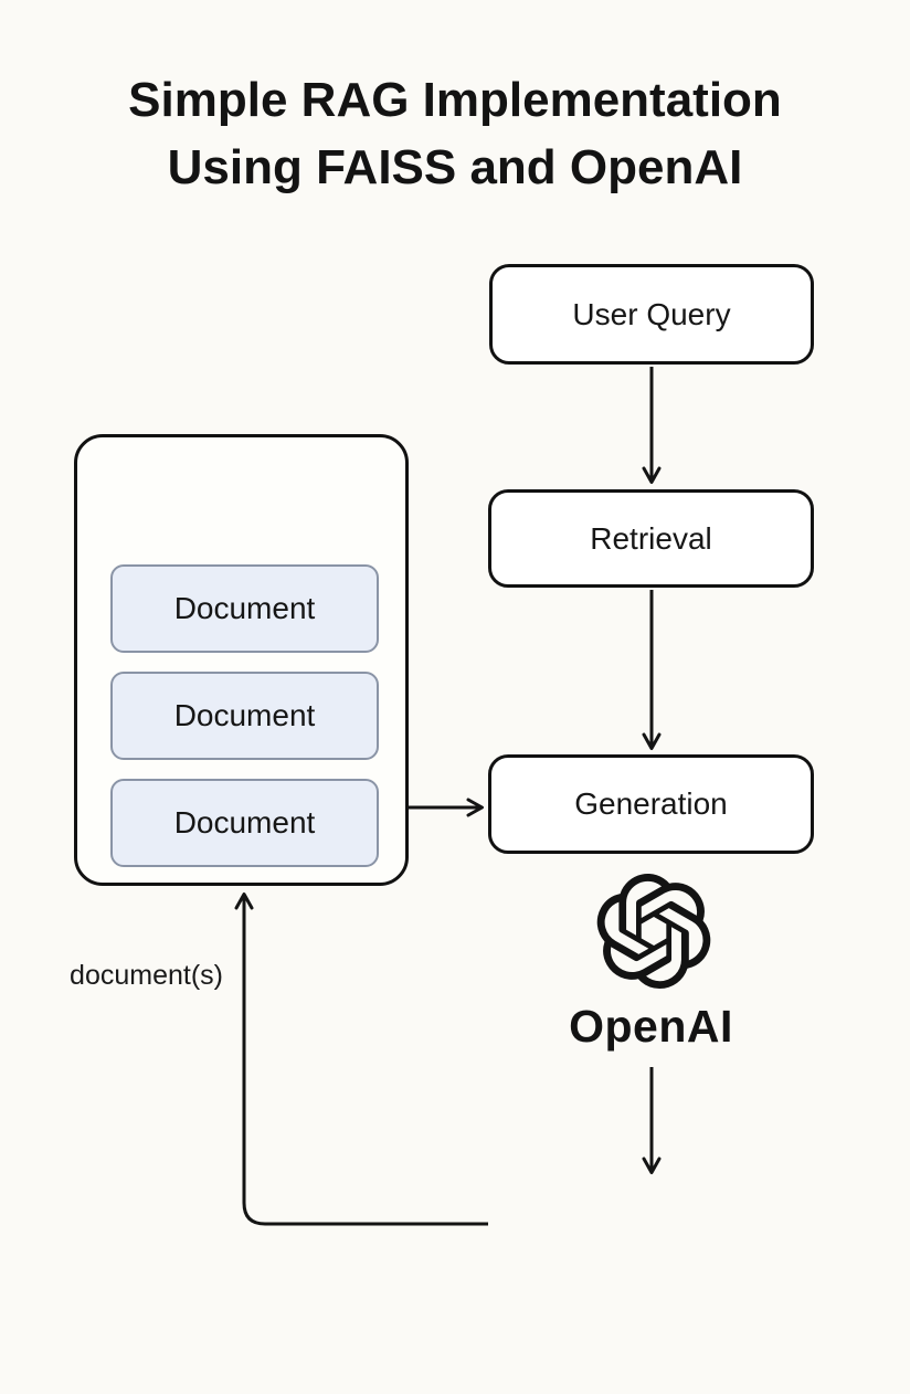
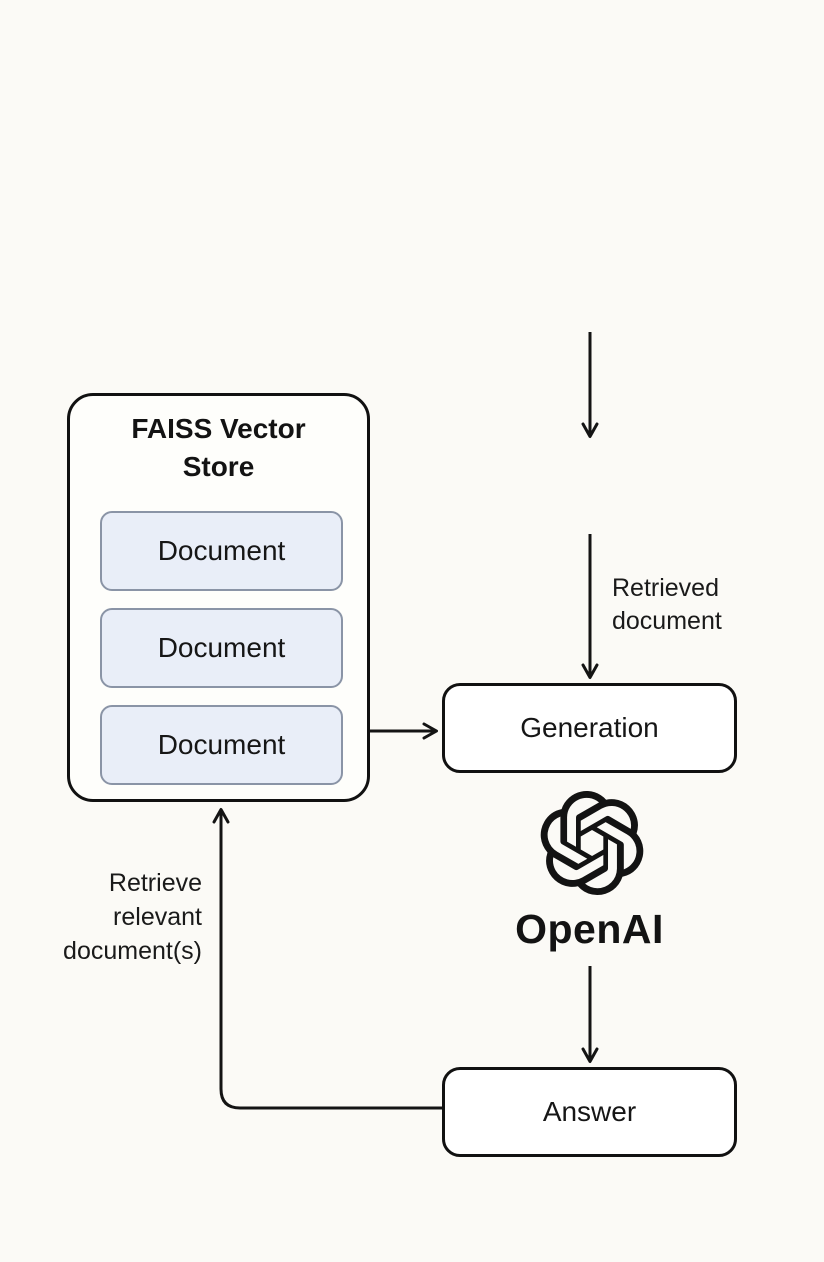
- Simple RAG Implementation
- Using FAISS and OpenAI
- User Query
- Retrieval
  Generation
+ Answer
+ FAISS Vector
+ Store
  Document
  Document
  Document
+ Retrieved
+ document
+ Retrieve
+ relevant
  document(s)
  OpenAI
